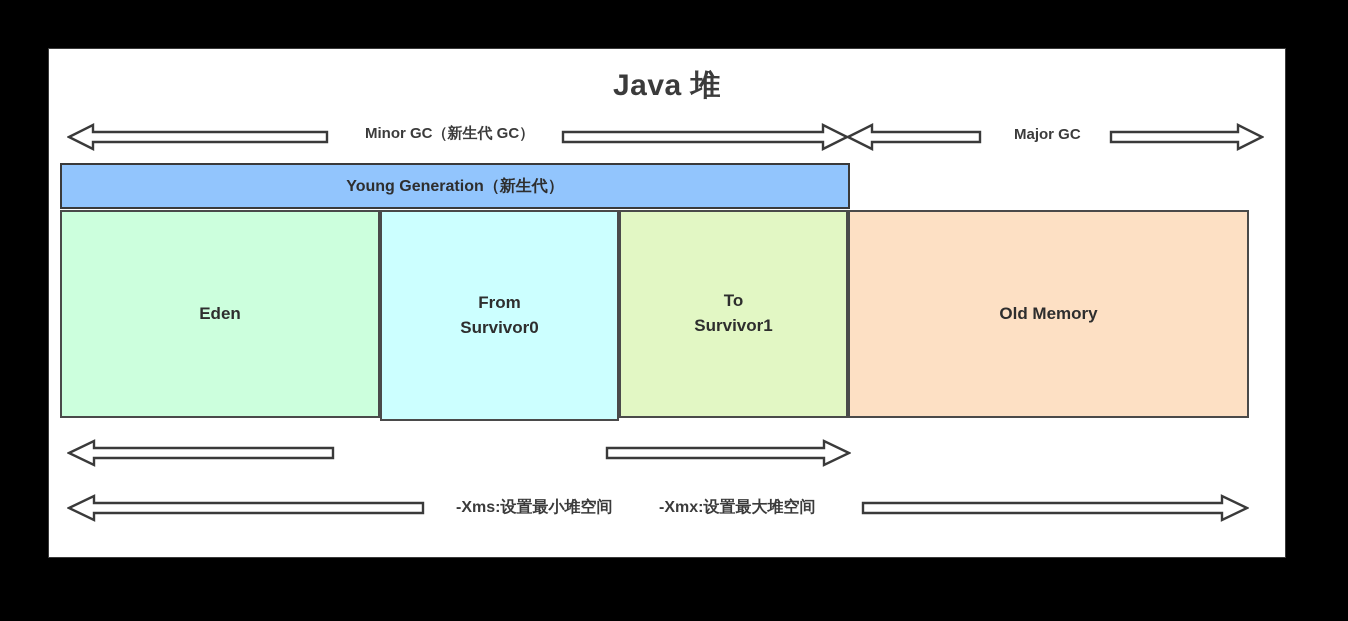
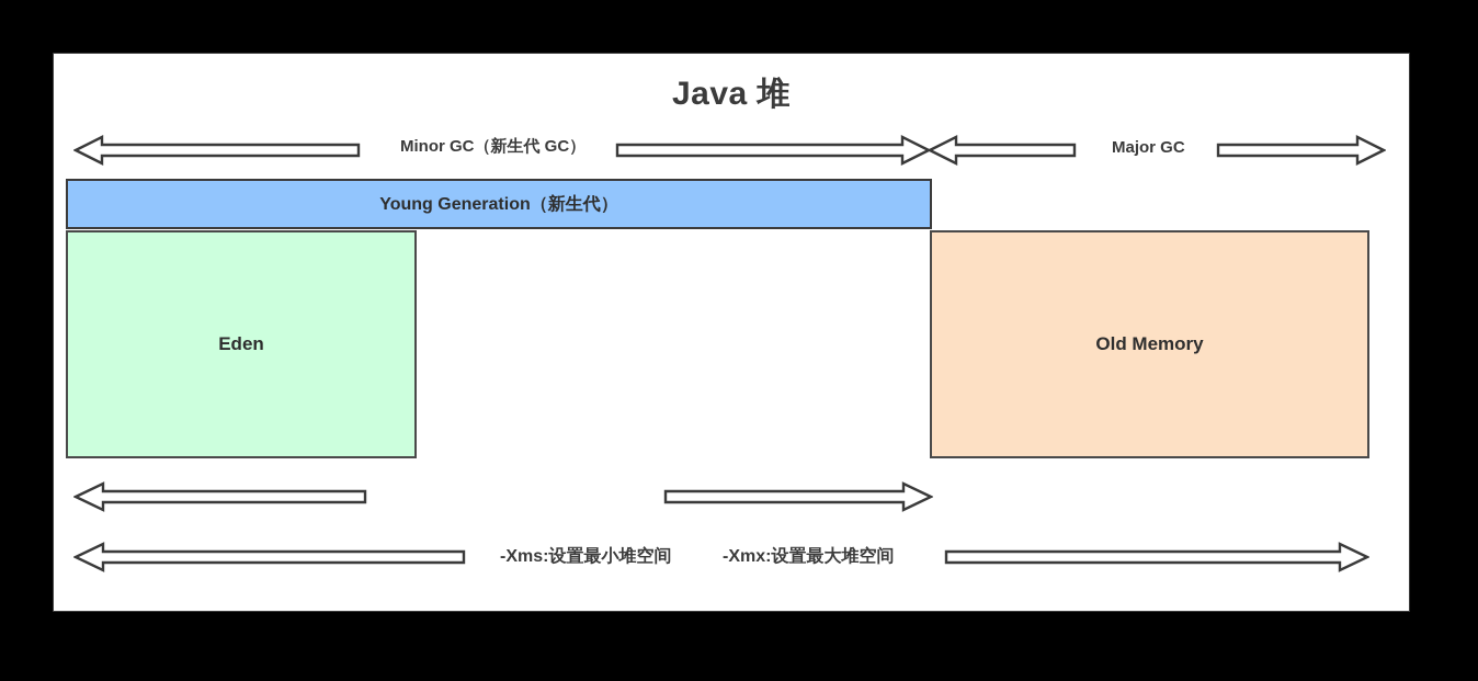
  Java 堆
  Minor GC（新生代 GC）
  Major GC
  Young Generation（新生代）
  Eden
- From
- Survivor0
- To
- Survivor1
  Old Memory
  -Xms:设置最小堆空间
  -Xmx:设置最大堆空间
